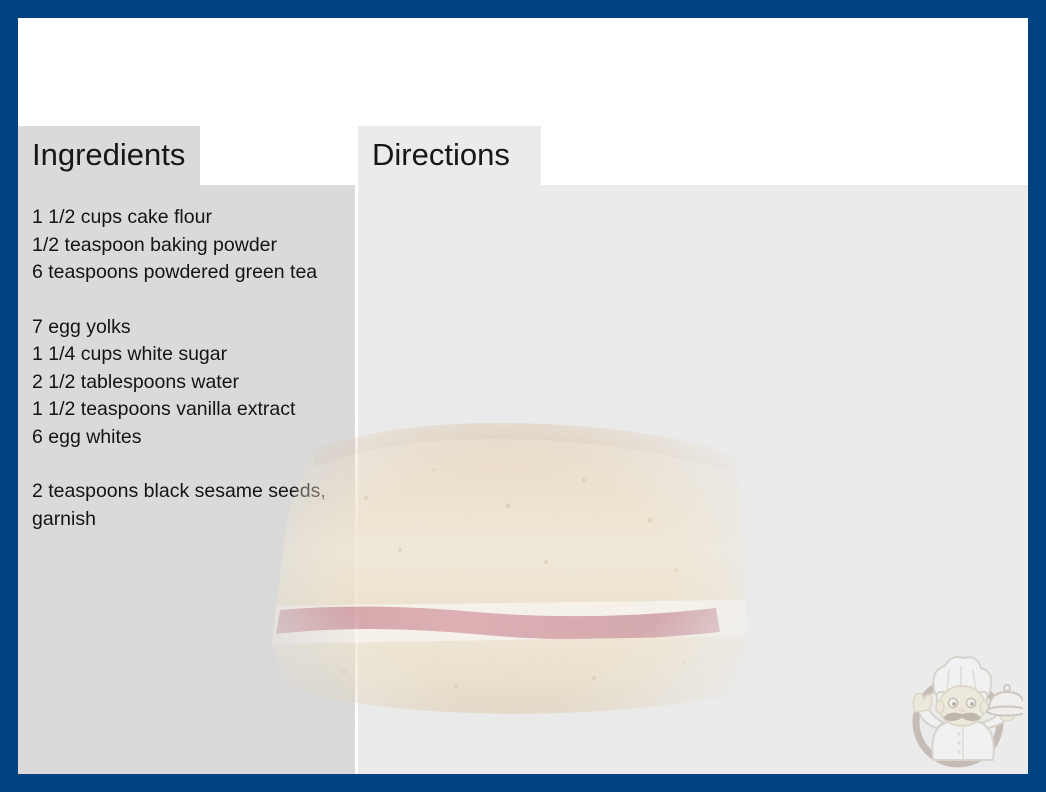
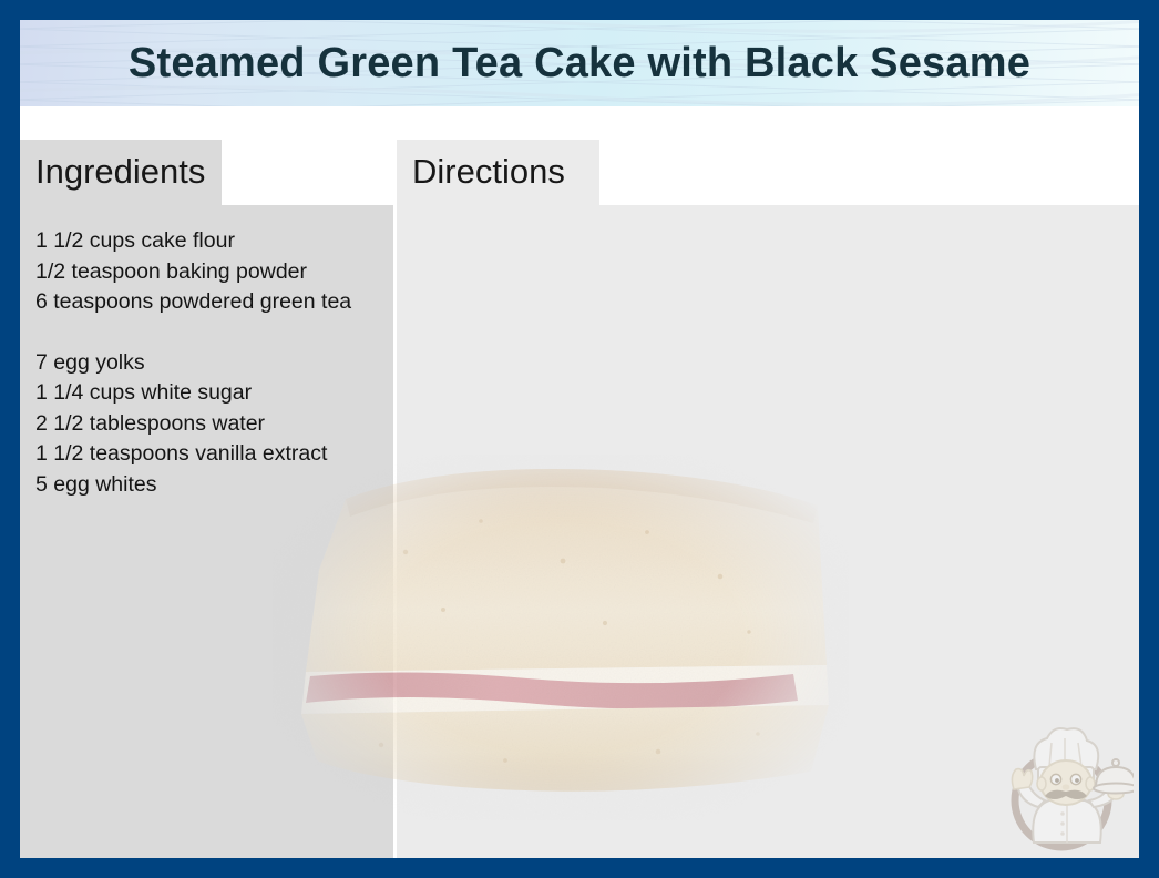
+ Steamed Green Tea Cake with Black Sesame
  Ingredients
  1 1/2 cups cake flour
  1/2 teaspoon baking powder
  6 teaspoons powdered green tea
  7 egg yolks
  1 1/4 cups white sugar
  2 1/2 tablespoons water
  1 1/2 teaspoons vanilla extract
- 6 egg whites
+ 5 egg whites
- 2 teaspoons black sesame seeds, garnish
  Directions
